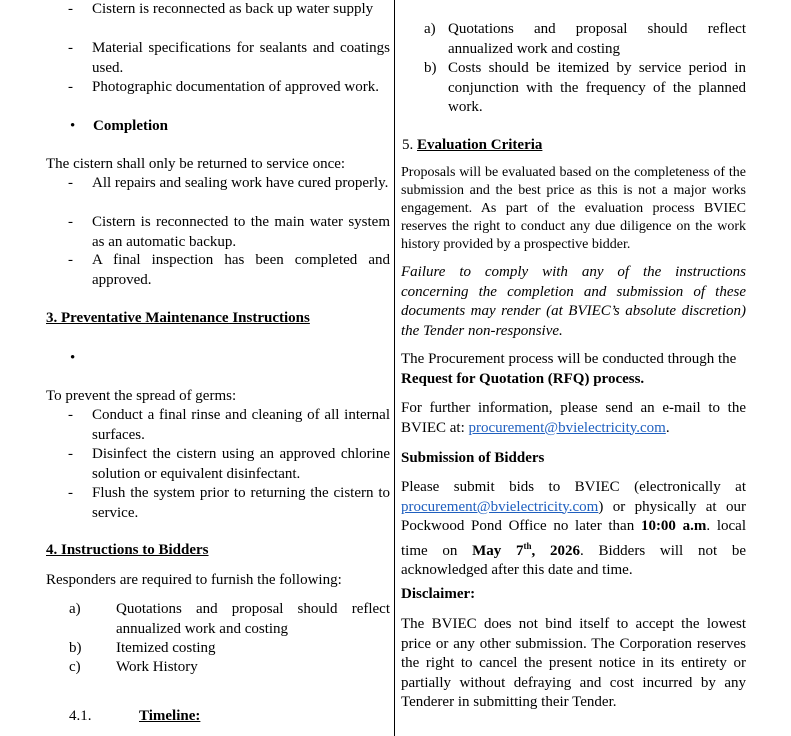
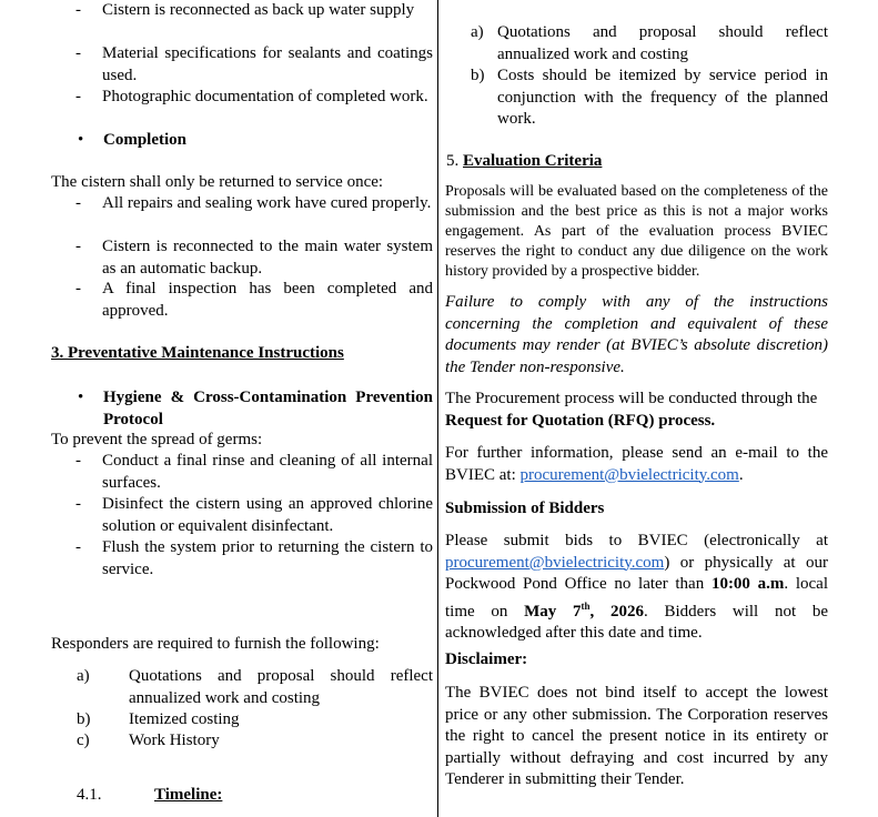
  -
  Cistern is reconnected as back up water supply
  -
  Material specifications for sealants and coatings used.
  -
- Photographic documentation of approved work.
+ Photographic documentation of completed work.
  •
  Completion
  The cistern shall only be returned to service once:
  -
  All repairs and sealing work have cured properly.
  -
  Cistern is reconnected to the main water system as an automatic backup.
  -
  A final inspection has been completed and approved.
  3. Preventative Maintenance Instructions
  •
+ Hygiene & Cross-Contamination Prevention Protocol
  To prevent the spread of germs:
  -
  Conduct a final rinse and cleaning of all internal surfaces.
  -
  Disinfect the cistern using an approved chlorine solution or equivalent disinfectant.
  -
  Flush the system prior to returning the cistern to service.
- 4. Instructions to Bidders
  Responders are required to furnish the following:
  a)
  Quotations and proposal should reflect annualized work and costing
  b)
  Itemized costing
  c)
  Work History
  4.1.
  Timeline:
  a)
  Quotations and proposal should reflect annualized work and costing
  b)
  Costs should be itemized by service period in conjunction with the frequency of the planned work.
  5. Evaluation Criteria
  Proposals will be evaluated based on the completeness of the submission and the best price as this is not a major works engagement. As part of the evaluation process BVIEC reserves the right to conduct any due diligence on the work history provided by a prospective bidder.
- Failure to comply with any of the instructions concerning the completion and submission of these documents may render (at BVIEC’s absolute discretion) the Tender non-responsive.
+ Failure to comply with any of the instructions concerning the completion and equivalent of these documents may render (at BVIEC’s absolute discretion) the Tender non-responsive.
  The Procurement process will be conducted through the
  Request for Quotation (RFQ) process.
  For further information, please send an e-mail to the BVIEC at: procurement@bvielectricity.com.
  Submission of Bidders
  Please submit bids to BVIEC (electronically at procurement@bvielectricity.com) or physically at our Pockwood Pond Office no later than 10:00 a.m. local time on May 7th, 2026. Bidders will not be acknowledged after this date and time.
  Disclaimer:
  The BVIEC does not bind itself to accept the lowest price or any other submission. The Corporation reserves the right to cancel the present notice in its entirety or partially without defraying and cost incurred by any Tenderer in submitting their Tender.
